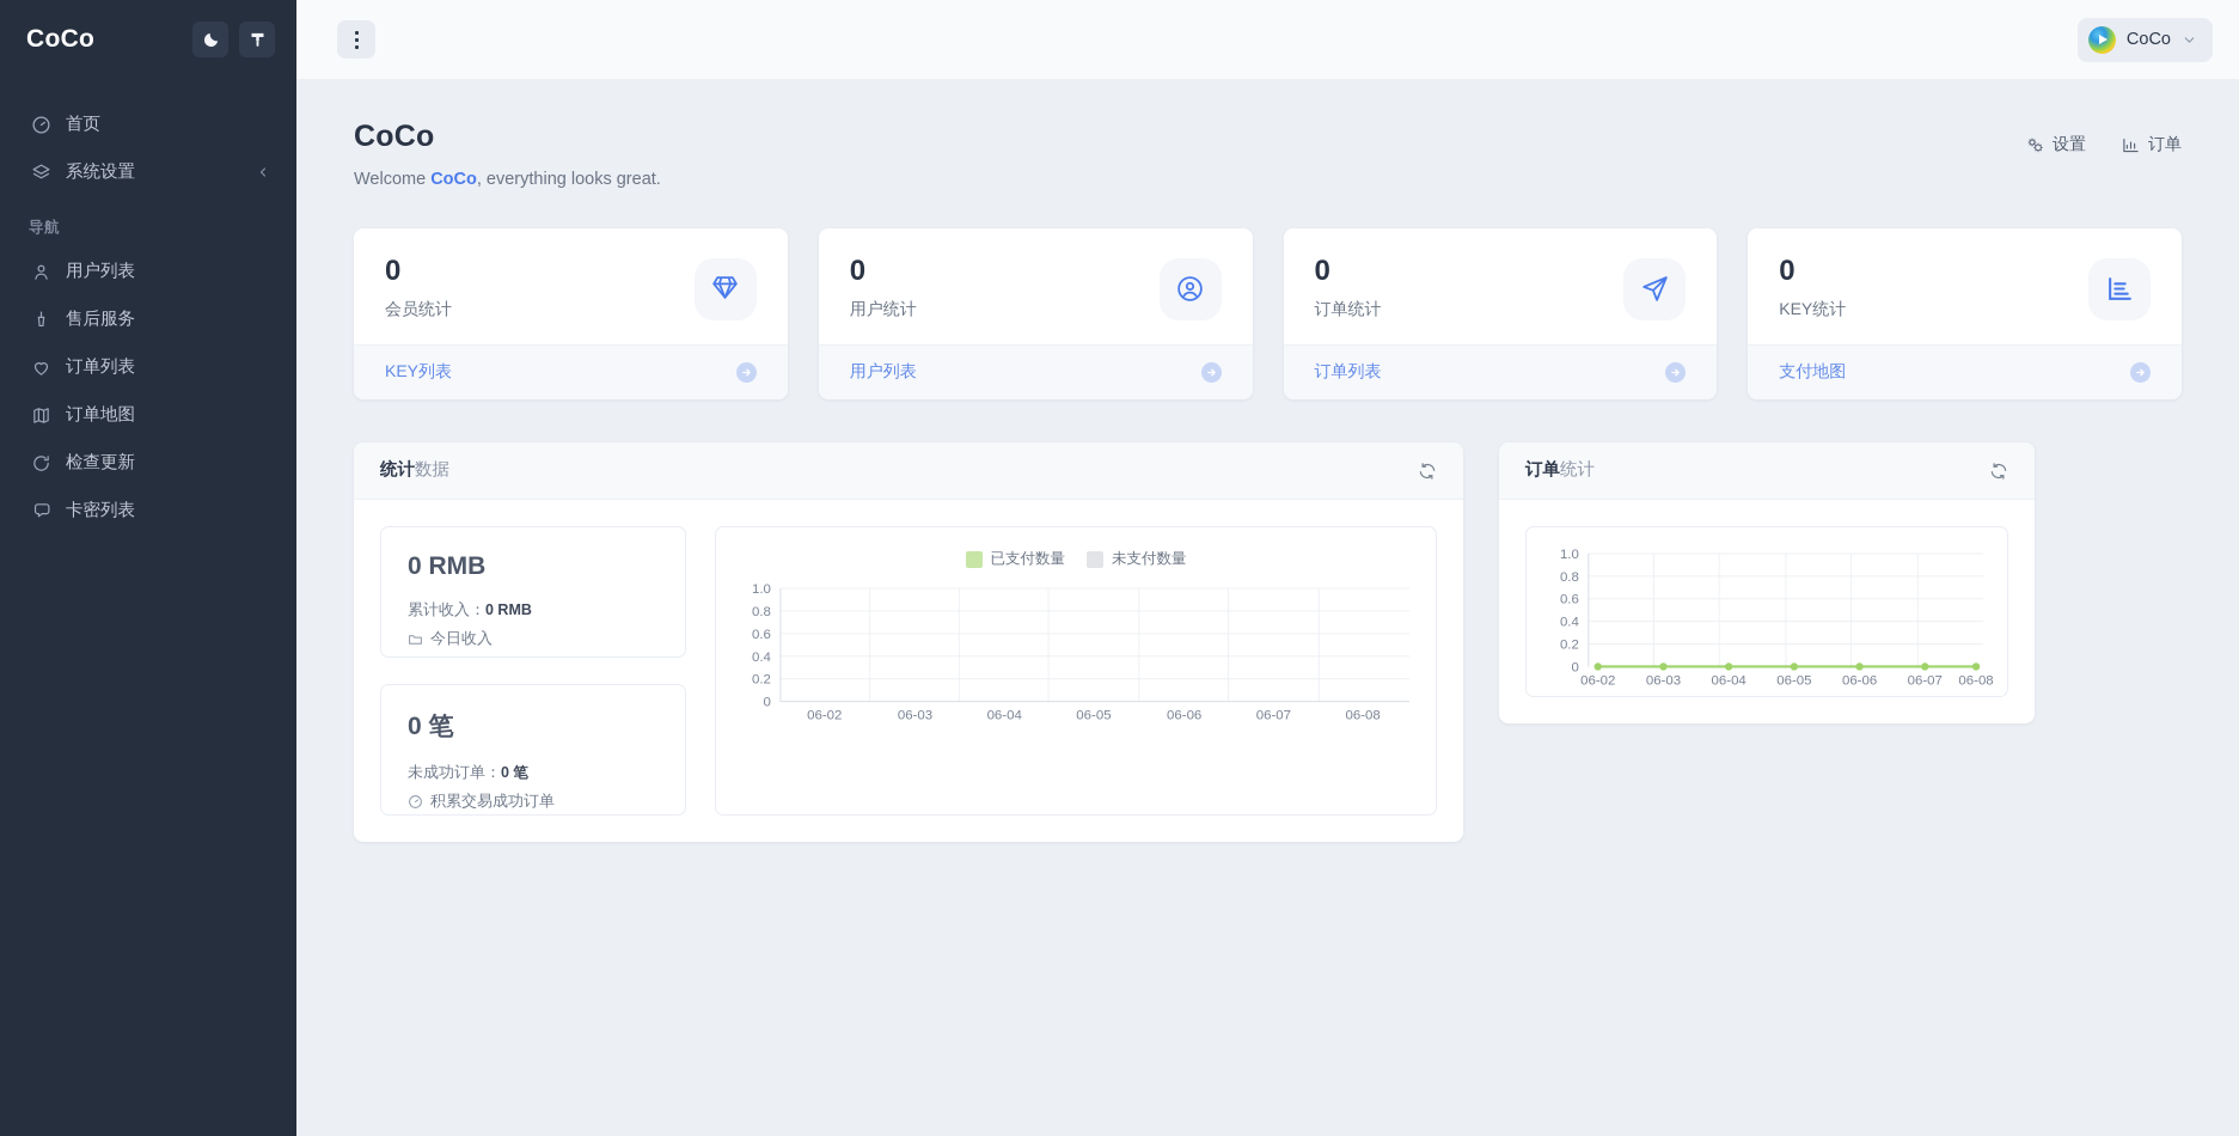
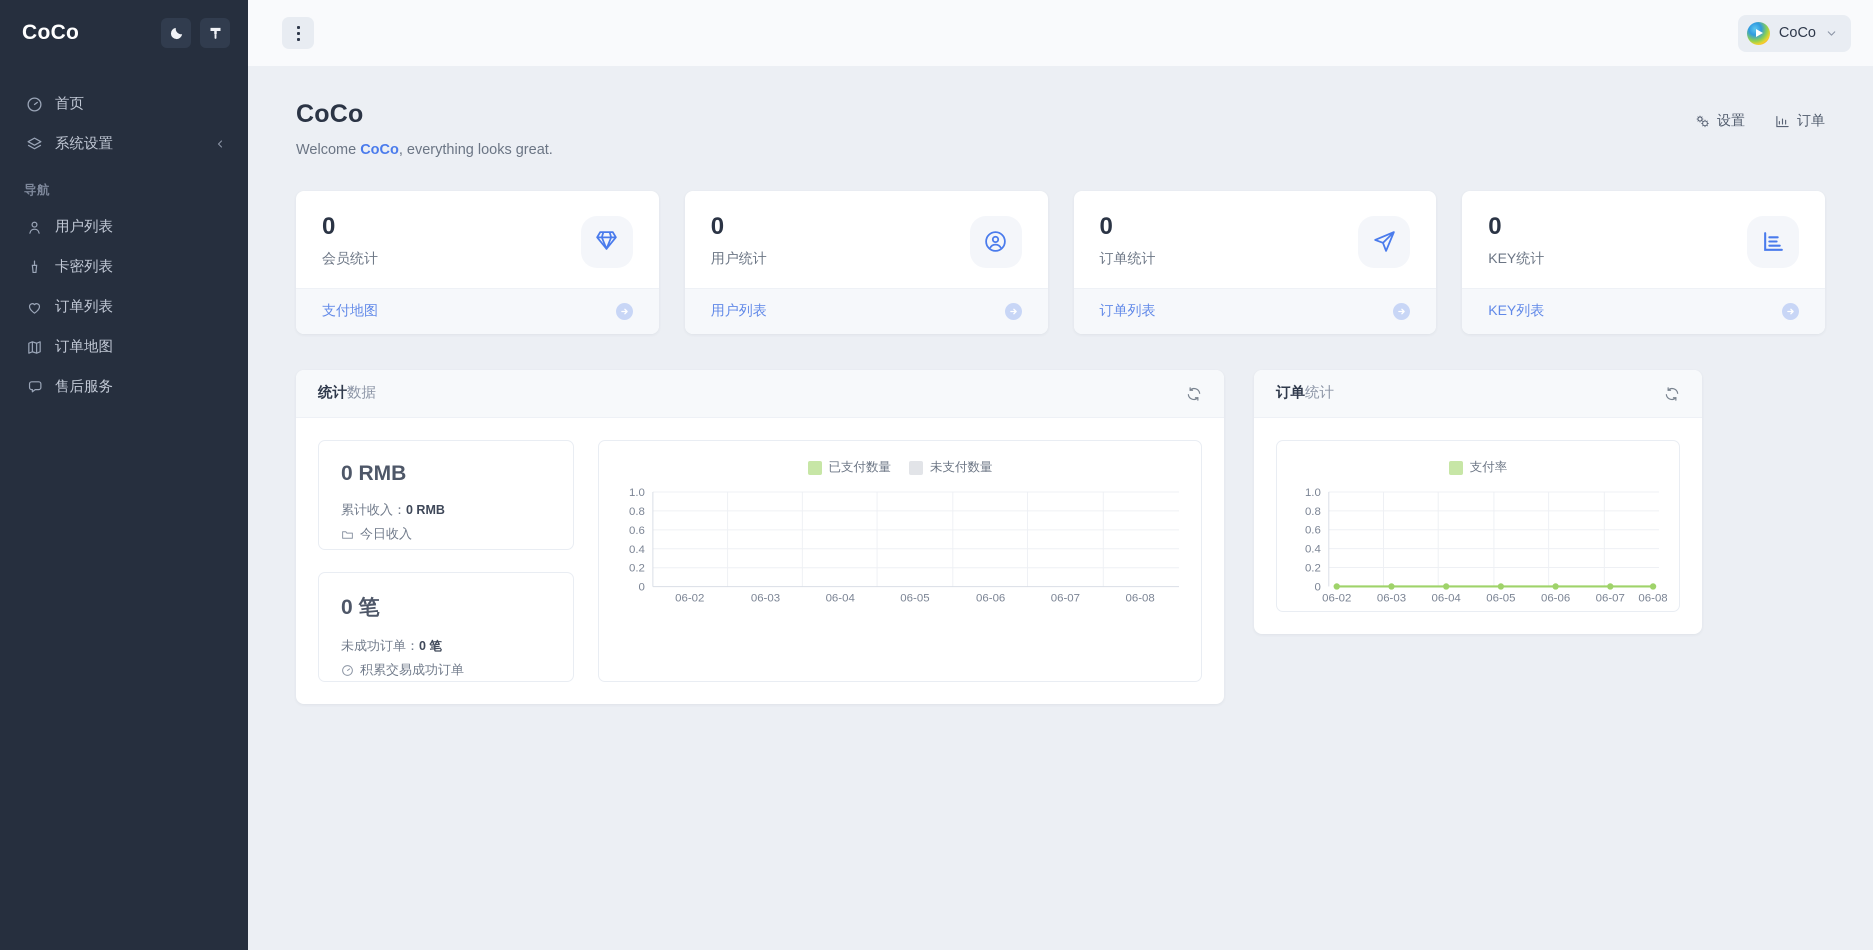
  CoCo
  首页
  系统设置
  导航
  用户列表
- 售后服务
+ 卡密列表
  订单列表
  订单地图
- 检查更新
- 卡密列表
+ 售后服务
  CoCo
  CoCo
  Welcome CoCo, everything looks great.
  设置
  订单
  0
  会员统计
- KEY列表
+ 支付地图
  0
  用户统计
  用户列表
  0
  订单统计
  订单列表
  0
  KEY统计
- 支付地图
+ KEY列表
  统计数据
  0 RMB
  累计收入：0 RMB
  今日收入
  0 笔
  未成功订单：0 笔
  积累交易成功订单
  已支付数量
  未支付数量
  1.0
  0.8
  0.6
  0.4
  0.2
  0
  06-02
  06-03
  06-04
  06-05
  06-06
  06-07
  06-08
  订单统计
+ 支付率
  1.0
  0.8
  0.6
  0.4
  0.2
  0
  06-02
  06-03
  06-04
  06-05
  06-06
  06-07
  06-08
